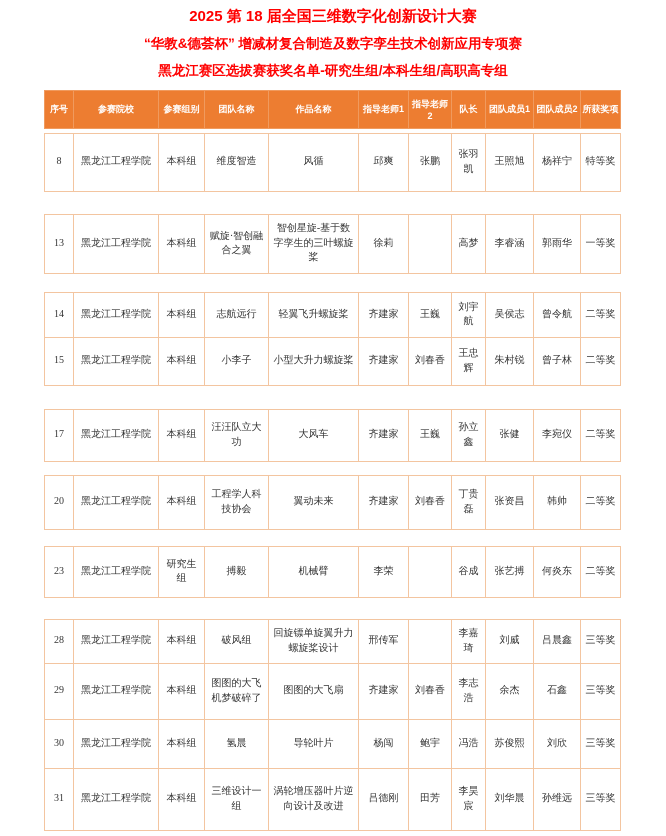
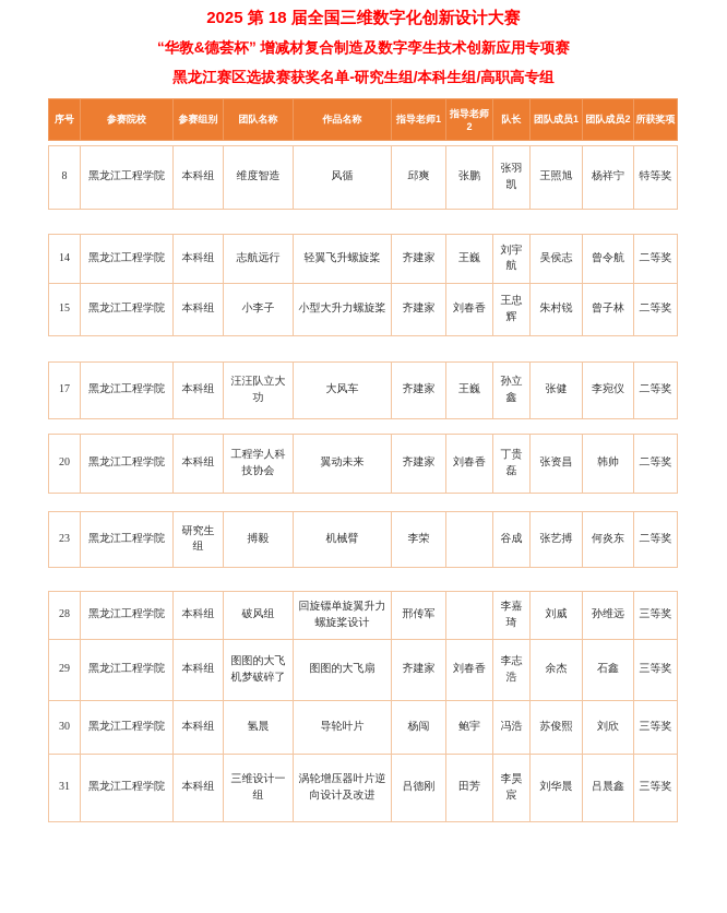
  2025 第 18 届全国三维数字化创新设计大赛
  “华教&德荟杯” 增减材复合制造及数字孪生技术创新应用专项赛
  黑龙江赛区选拔赛获奖名单-研究生组/本科生组/高职高专组
  序号	参赛院校	参赛组别	团队名称	作品名称	指导老师1	指导老师2	队长	团队成员1	团队成员2	所获奖项
  8	黑龙江工程学院	本科组	维度智造	风循	邱爽	张鹏	张羽凯	王照旭	杨祥宁	特等奖
- 13	黑龙江工程学院	本科组	赋旋·智创融合之翼	智创星旋-基于数字孪生的三叶螺旋桨	徐莉		高梦	李睿涵	郭雨华	一等奖
  14	黑龙江工程学院	本科组	志航远行	轻翼飞升螺旋桨	齐建家	王巍	刘宇航	吴侯志	曾令航	二等奖
  15	黑龙江工程学院	本科组	小李子	小型大升力螺旋桨	齐建家	刘春香	王忠辉	朱村锐	曾子林	二等奖
  17	黑龙江工程学院	本科组	汪汪队立大功	大风车	齐建家	王巍	孙立鑫	张健	李宛仪	二等奖
  20	黑龙江工程学院	本科组	工程学人科技协会	翼动未来	齐建家	刘春香	丁贵磊	张资昌	韩帅	二等奖
  23	黑龙江工程学院	研究生组	搏毅	机械臂	李荣		谷成	张艺搏	何炎东	二等奖
- 28	黑龙江工程学院	本科组	破风组	回旋镖单旋翼升力螺旋桨设计	邢传军		李嘉琦	刘威	吕晨鑫	三等奖
+ 28	黑龙江工程学院	本科组	破风组	回旋镖单旋翼升力螺旋桨设计	邢传军		李嘉琦	刘威	孙维远	三等奖
  29	黑龙江工程学院	本科组	图图的大飞机梦破碎了	图图的大飞扇	齐建家	刘春香	李志浩	余杰	石鑫	三等奖
  30	黑龙江工程学院	本科组	氢晨	导轮叶片	杨闯	鲍宇	冯浩	苏俊熙	刘欣	三等奖
- 31	黑龙江工程学院	本科组	三维设计一组	涡轮增压器叶片逆向设计及改进	吕德刚	田芳	李昊宸	刘华晨	孙维远	三等奖
+ 31	黑龙江工程学院	本科组	三维设计一组	涡轮增压器叶片逆向设计及改进	吕德刚	田芳	李昊宸	刘华晨	吕晨鑫	三等奖
